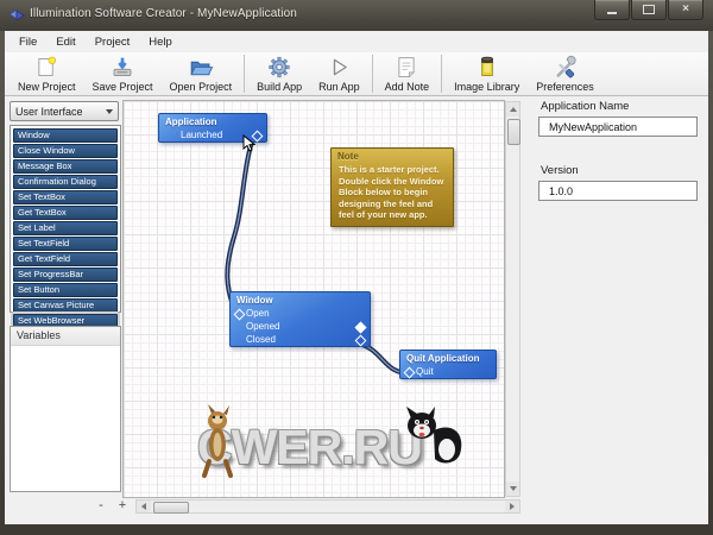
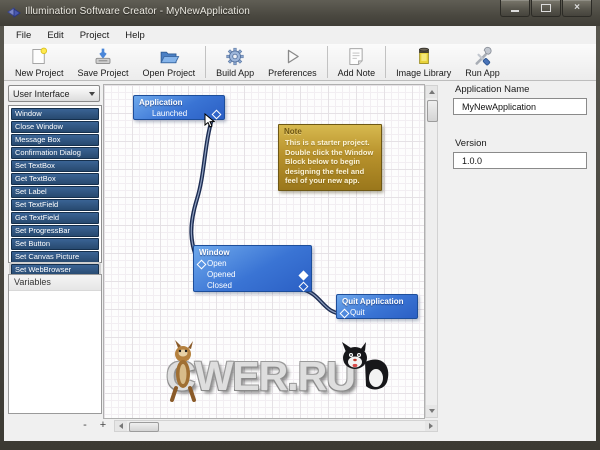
  Illumination Software Creator - MyNewApplication
  ×
  File
  Edit
  Project
  Help
  New Project
  Save Project
  Open Project
  Build App
- Run App
+ Preferences
  Add Note
  Image Library
- Preferences
+ Run App
  User Interface
  Window
  Close Window
  Message Box
  Confirmation Dialog
  Set TextBox
  Get TextBox
  Set Label
  Set TextField
  Get TextField
  Set ProgressBar
  Set Button
  Set Canvas Picture
  Set WebBrowser
  Variables
  -
  +
  WER.RU
  Application
  Launched
  Note
  This is a starter project. Double click the Window Block below to begin designing the feel and feel of your new app.
  Window
  Open
  Opened
  Closed
  Quit Application
  Quit
  Application Name
  MyNewApplication
  Version
  1.0.0
